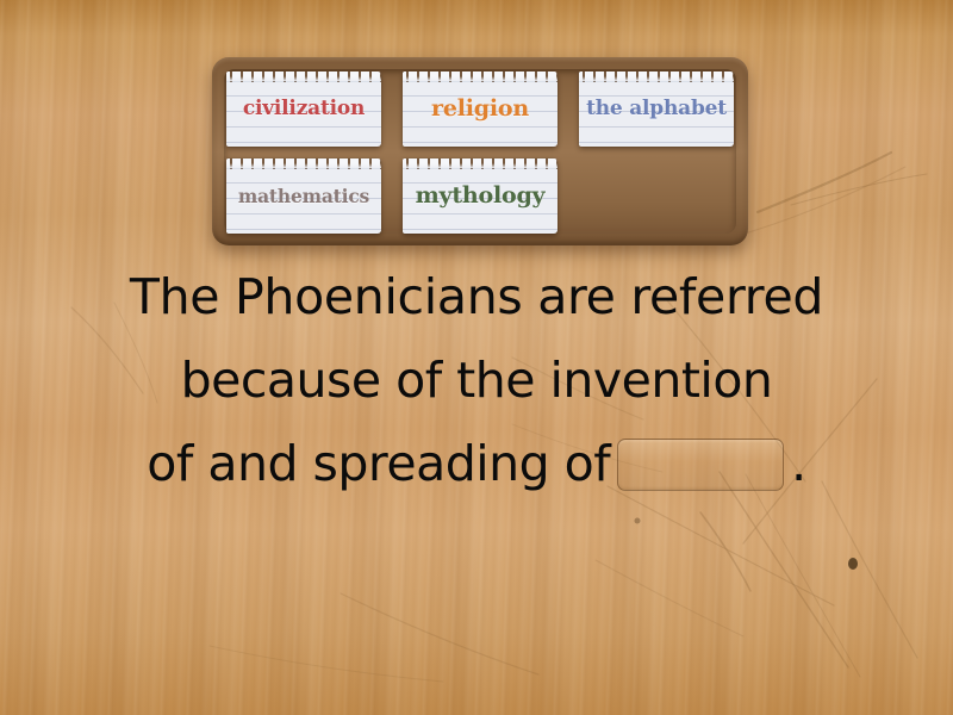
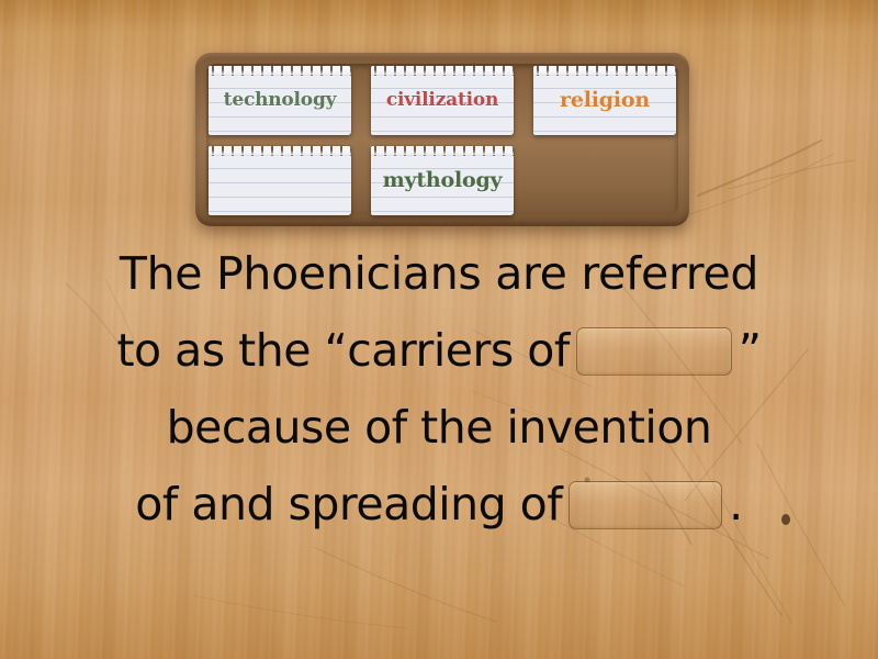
+ technology
  civilization
  religion
- the alphabet
- mathematics
  mythology
  The Phoenicians are referred
+ to as the “carriers of ”
  because of the invention
  of and spreading of .
